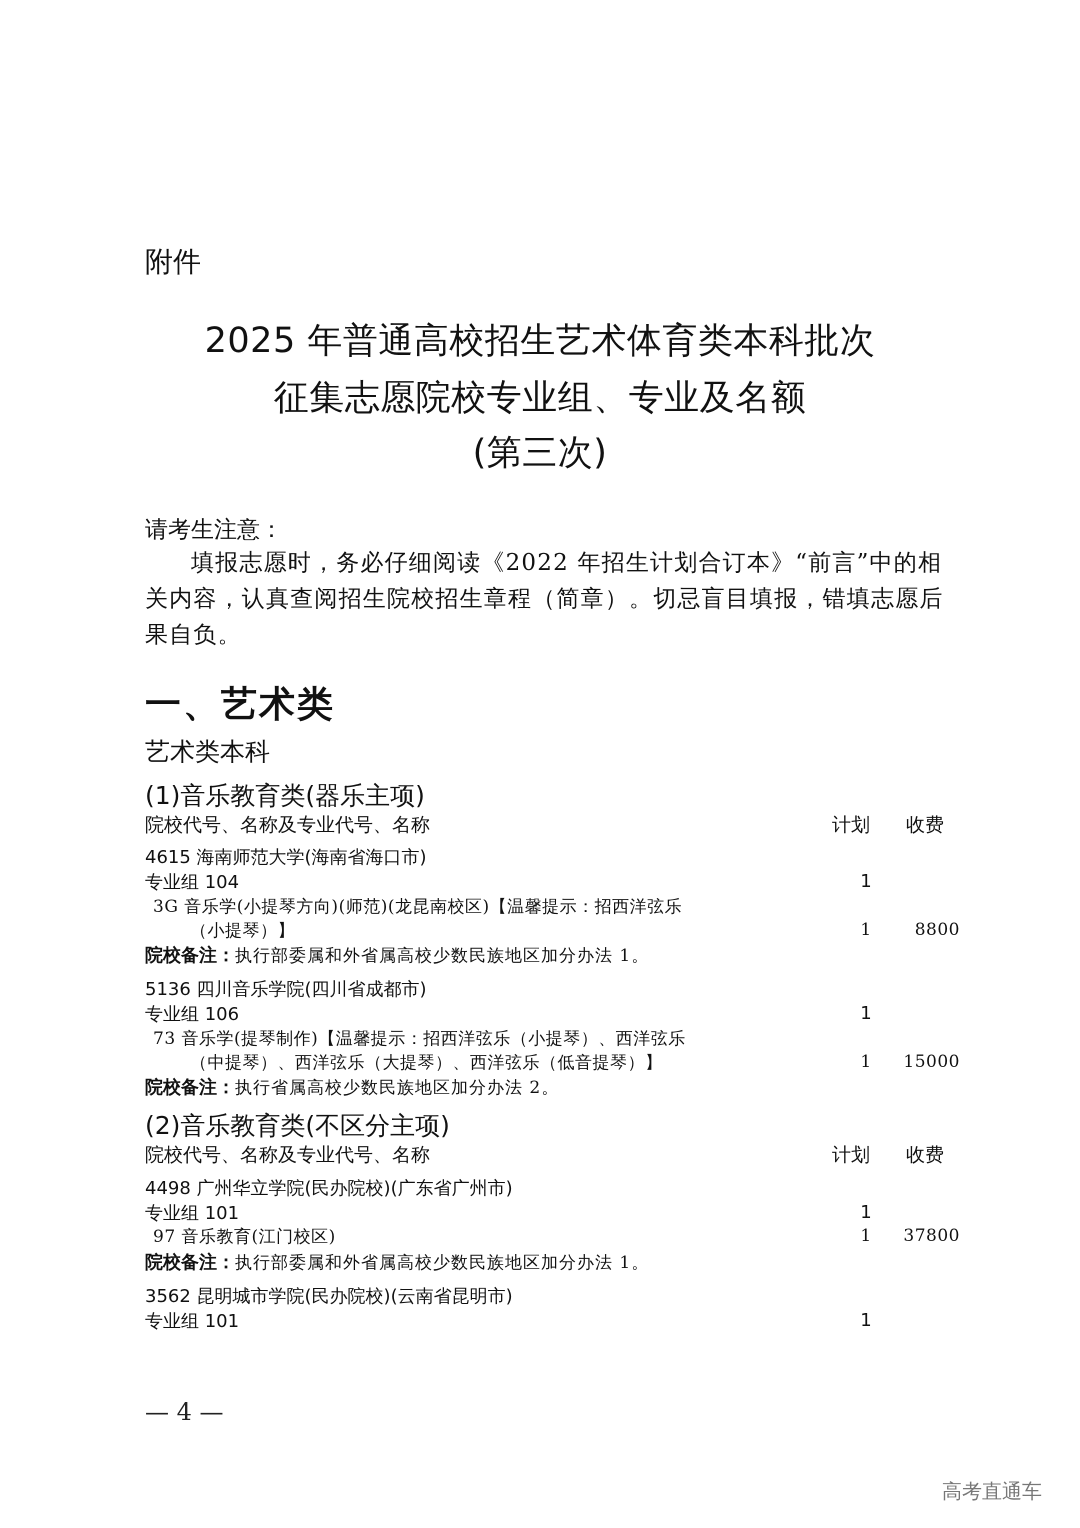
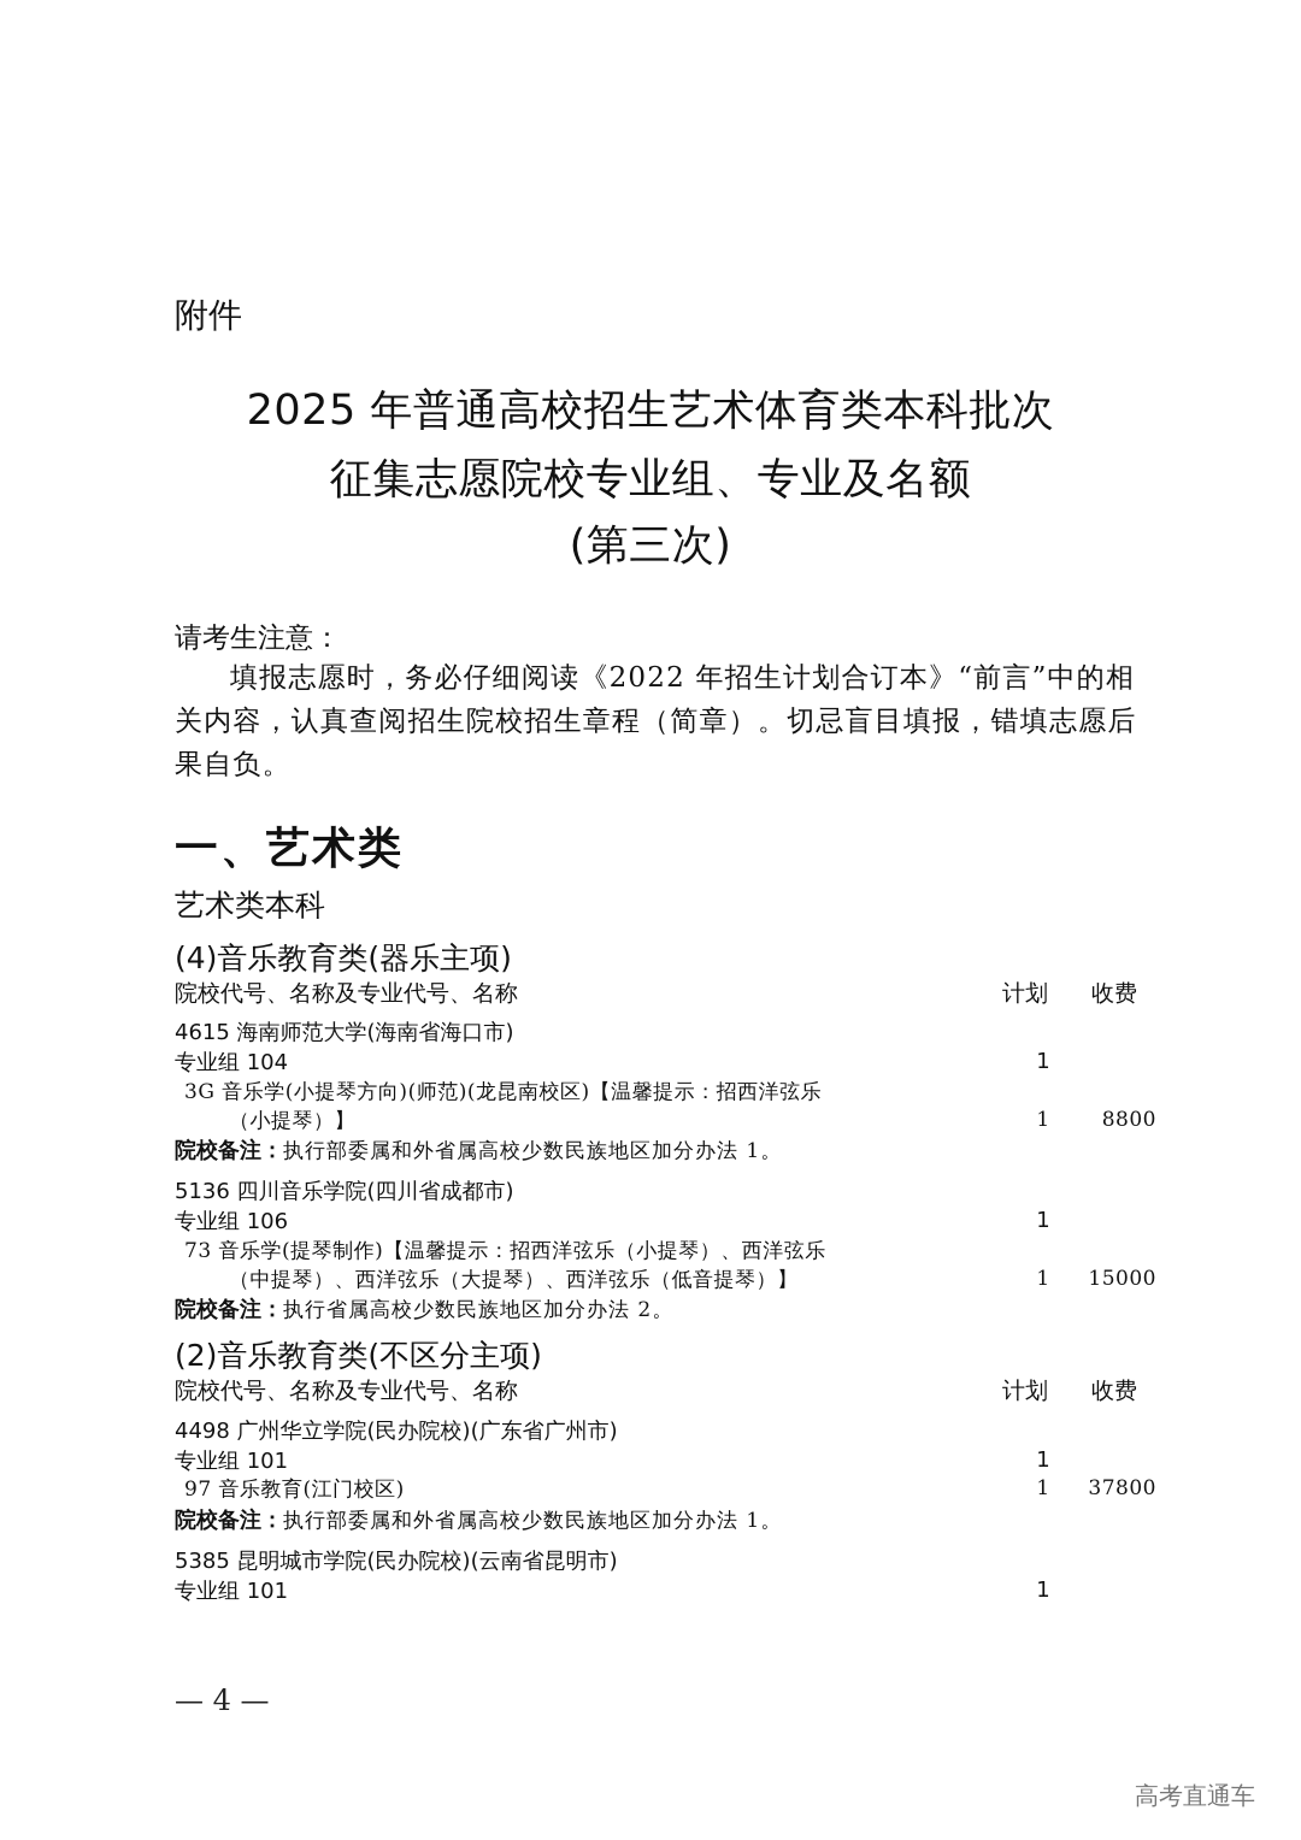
  附件
  2025 年普通高校招生艺术体育类本科批次
  征集志愿院校专业组、专业及名额
  (第三次)
  请考生注意：
  填报志愿时，务必仔细阅读《2022 年招生计划合订本》“前言”中的相关内容，认真查阅招生院校招生章程（简章）。切忌盲目填报，错填志愿后果自负。
  一、艺术类
  艺术类本科
- (1)音乐教育类(器乐主项)
+ (4)音乐教育类(器乐主项)
  院校代号、名称及专业代号、名称
  计划
  收费
  4615 海南师范大学(海南省海口市)
  专业组 104
  1
  3G 音乐学(小提琴方向)(师范)(龙昆南校区)【温馨提示：招西洋弦乐
  （小提琴）】
  1
  8800
  院校备注：执行部委属和外省属高校少数民族地区加分办法 1。
  5136 四川音乐学院(四川省成都市)
  专业组 106
  1
  73 音乐学(提琴制作)【温馨提示：招西洋弦乐（小提琴）、西洋弦乐
  （中提琴）、西洋弦乐（大提琴）、西洋弦乐（低音提琴）】
  1
  15000
  院校备注：执行省属高校少数民族地区加分办法 2。
  (2)音乐教育类(不区分主项)
  院校代号、名称及专业代号、名称
  计划
  收费
  4498 广州华立学院(民办院校)(广东省广州市)
  专业组 101
  1
  97 音乐教育(江门校区)
  1
  37800
  院校备注：执行部委属和外省属高校少数民族地区加分办法 1。
- 3562 昆明城市学院(民办院校)(云南省昆明市)
+ 5385 昆明城市学院(民办院校)(云南省昆明市)
  专业组 101
  1
  — 4 —
  高考直通车
